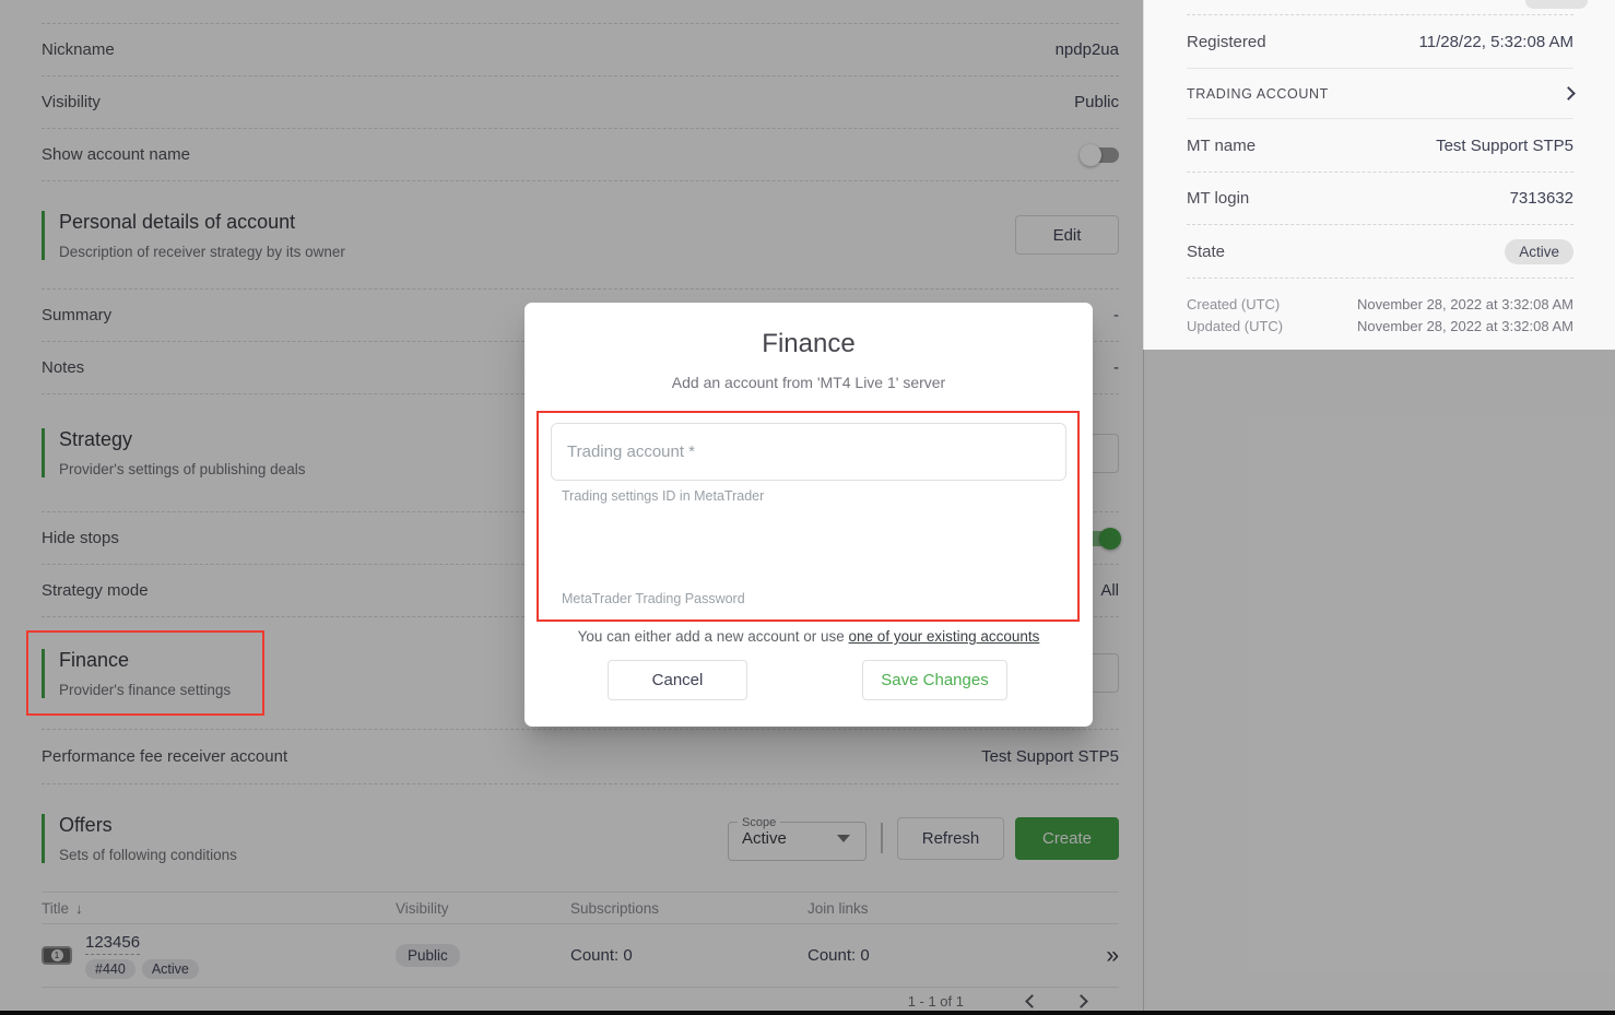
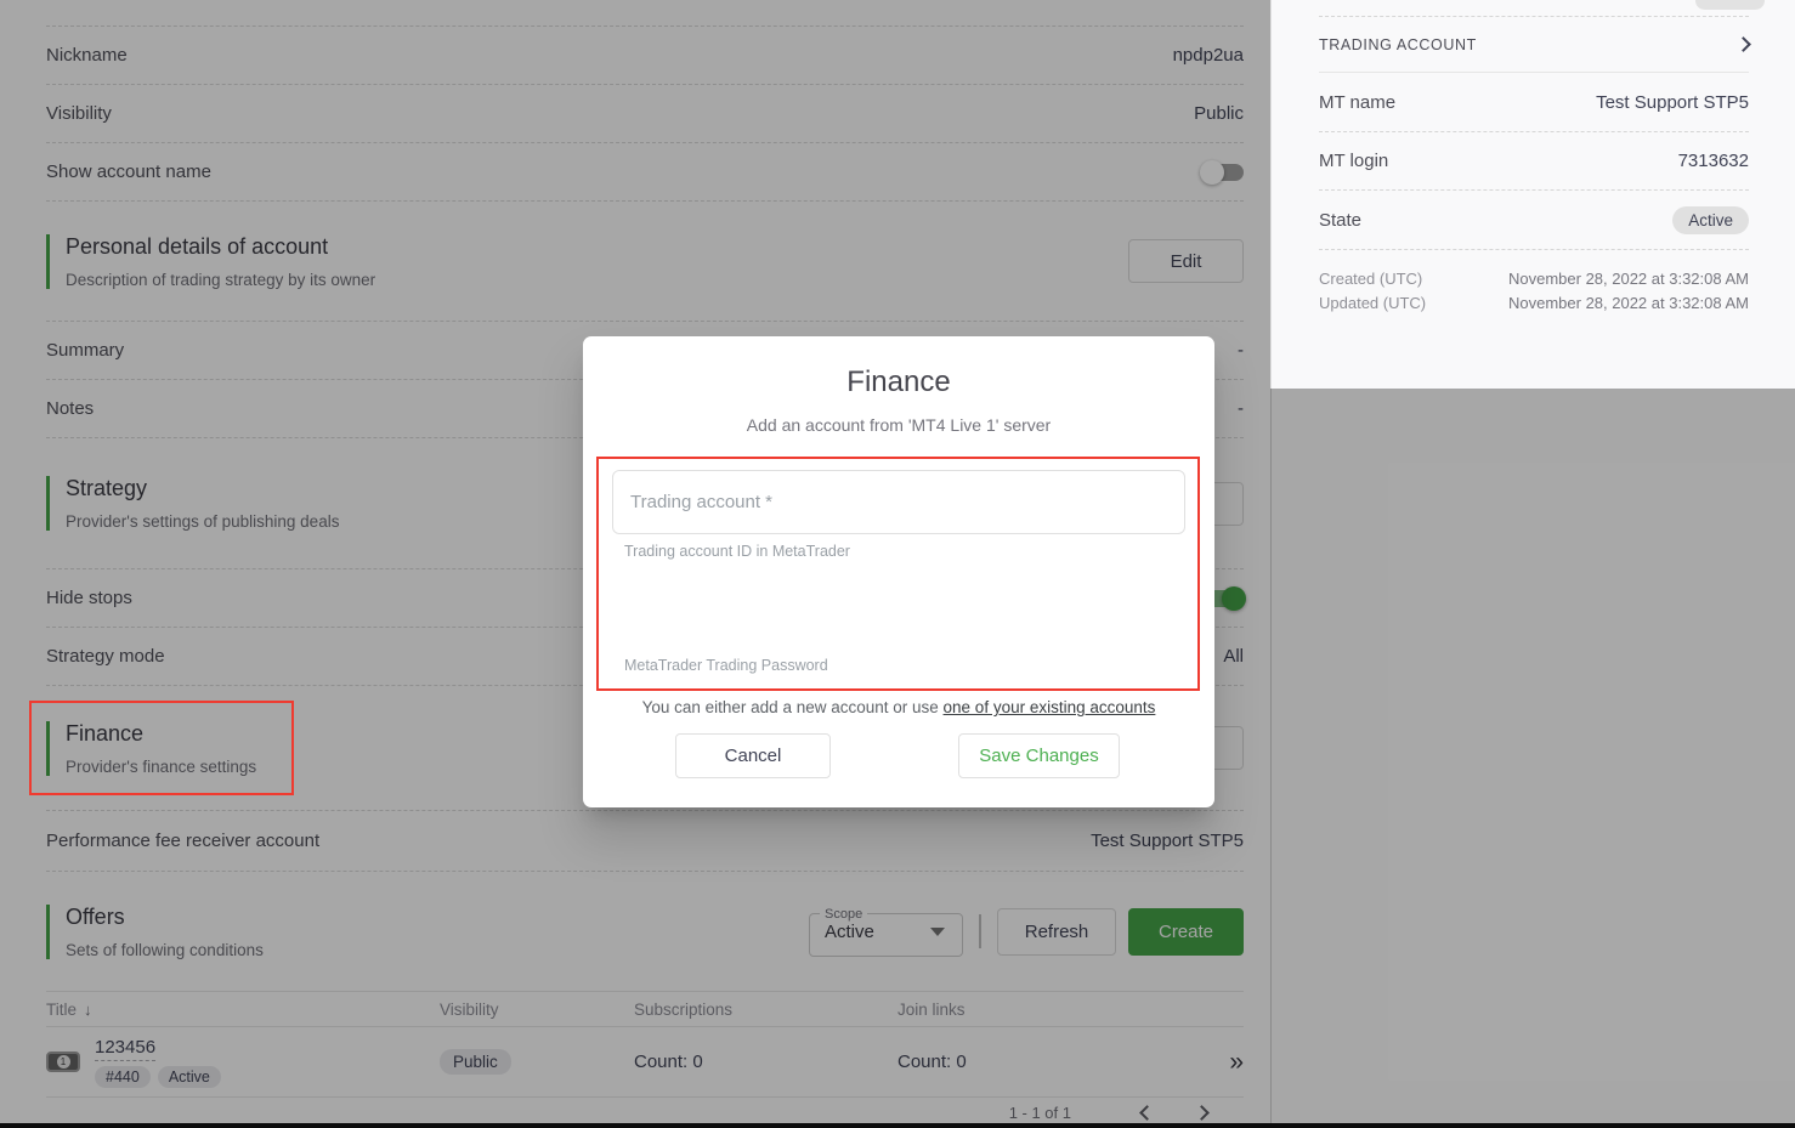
  Nickname
  npdp2ua
  Visibility
  Public
  Show account name
  Personal details of account
- Description of receiver strategy by its owner
+ Description of trading strategy by its owner
  Edit
  Summary
  -
  Notes
  -
  Strategy
  Provider's settings of publishing deals
  Hide stops
  Strategy mode
  All
  Finance
  Provider's finance settings
  Performance fee receiver account
  Test Support STP5
  Offers
  Sets of following conditions
  Scope
  Active
  Refresh
  Create
  Title
  ↓
  Visibility
  Subscriptions
  Join links
  1
  123456
  #440
  Active
  Public
  Count: 0
  Count: 0
  »
  1 - 1 of 1
- Registered
- 11/28/22, 5:32:08 AM
  TRADING ACCOUNT
  MT name
  Test Support STP5
  MT login
  7313632
  State
  Active
  Created (UTC)
  November 28, 2022 at 3:32:08 AM
  Updated (UTC)
  November 28, 2022 at 3:32:08 AM
  Finance
  Add an account from 'MT4 Live 1' server
  Trading account *
- Trading settings ID in MetaTrader
+ Trading account ID in MetaTrader
  MetaTrader Trading Password
  You can either add a new account or use one of your existing accounts
  Cancel
  Save Changes
